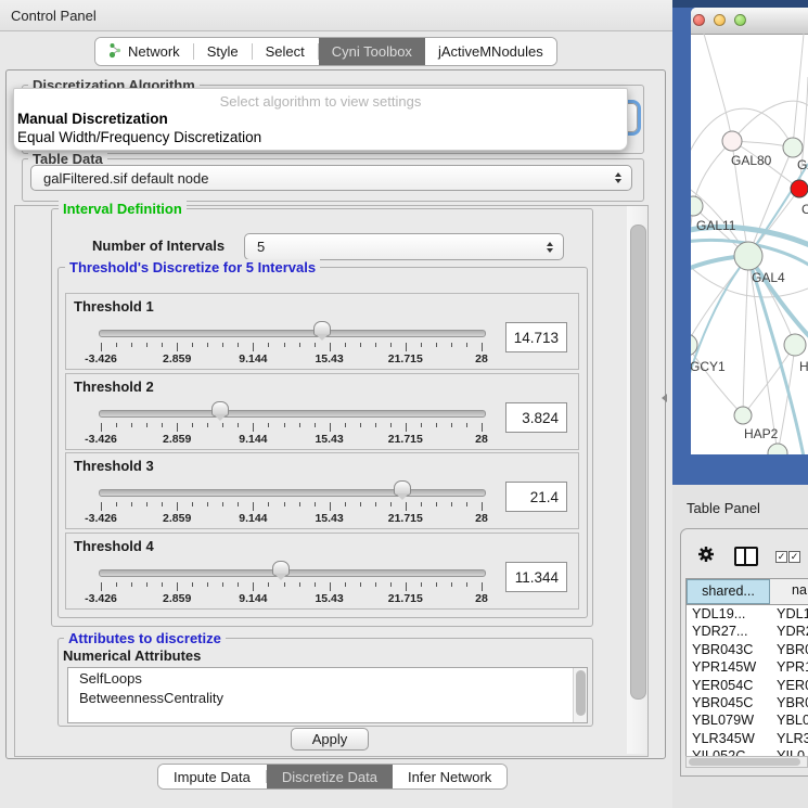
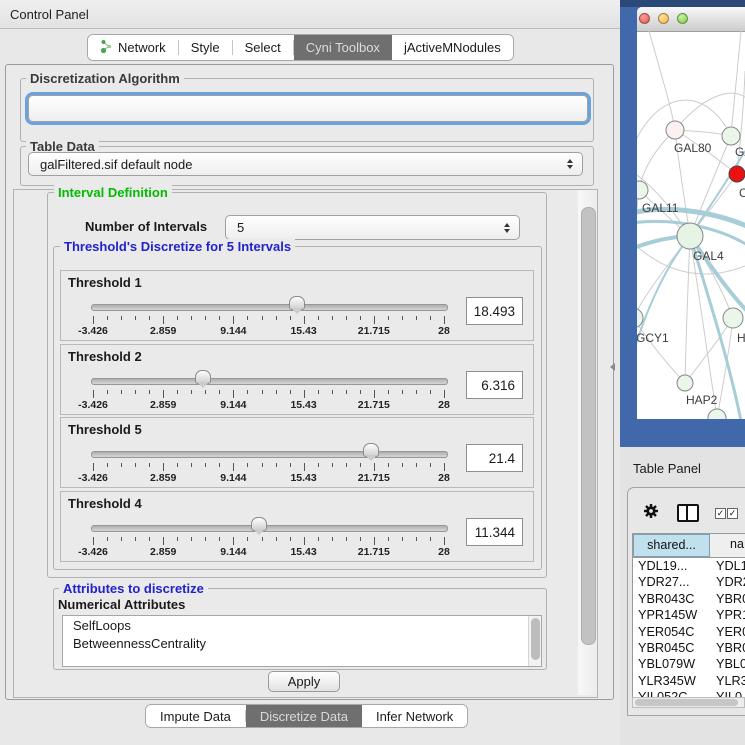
  Control Panel
  Network
  Style
  Select
  Cyni Toolbox
  jActiveMNodules
  Discretization Algorithm
- Select algorithm to view settings
- Manual Discretization
- Equal Width/Frequency Discretization
  Table Data
  galFiltered.sif default node
  Interval Definition
  Number of Intervals
  5
  Threshold's Discretize for 5 Intervals
  Threshold 1
  -3.426
  2.859
  9.144
  15.43
  21.715
  28
- 14.713
+ 18.493
  Threshold 2
  -3.426
  2.859
  9.144
  15.43
  21.715
  28
- 3.824
+ 6.316
- Threshold 3
+ Threshold 5
  -3.426
  2.859
  9.144
  15.43
  21.715
  28
  21.4
  Threshold 4
  -3.426
  2.859
  9.144
  15.43
  21.715
  28
  11.344
  Attributes to discretize
  Numerical Attributes
  SelfLoops
  BetweennessCentrality
  Apply
  Impute Data
  Discretize Data
  Infer Network
  GAL80
  C
  GAL11
  GAL4
  GCY1
  H
  HAP2
  Table Panel
  ✓
  ✓
  shared...
  na
  YDL19...
  YDL1
  YDR27...
  YDR
  YBR043C
  YBR
  YPR145W
  YPR
  YER054C
  YER
  YBR045C
  YBR
  YBL079W
  YBL0
  YLR345W
  YLR3
